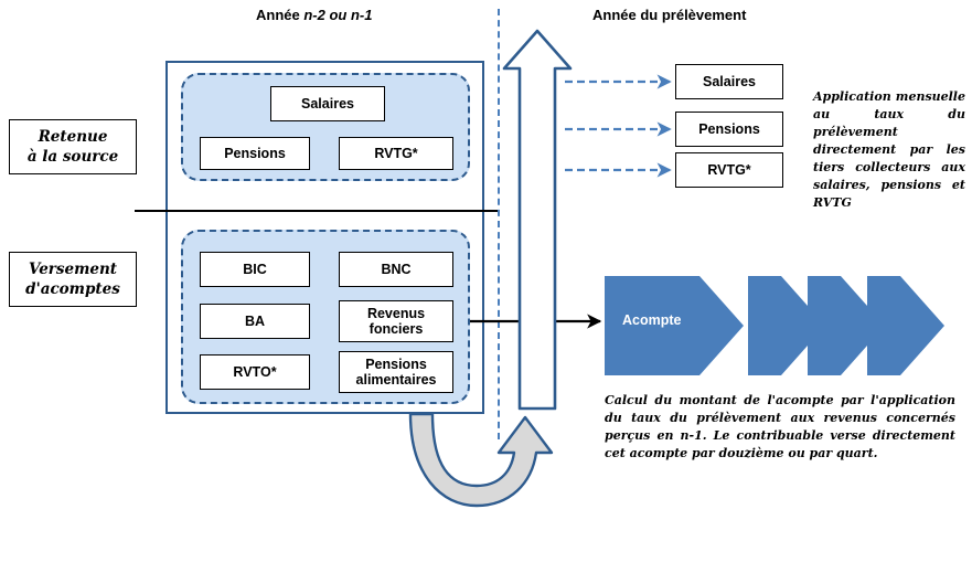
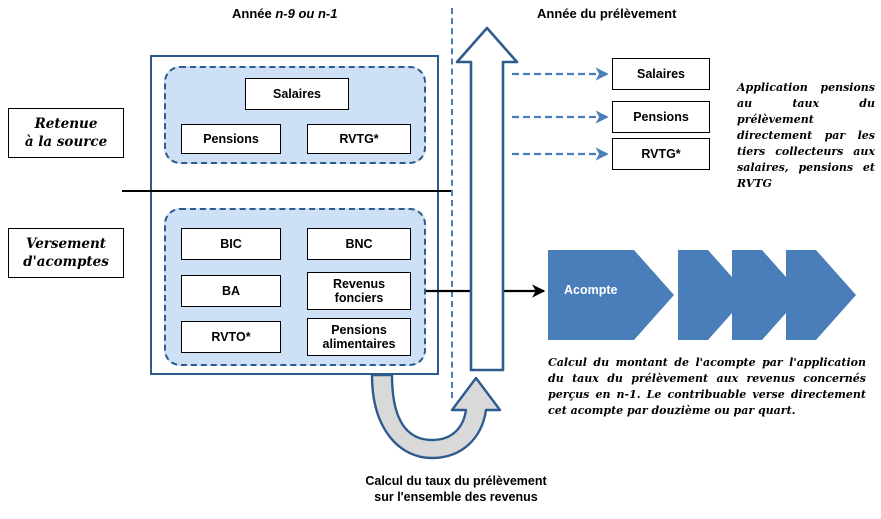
- Année n-2 ou n-1
+ Année n-9 ou n-1
  Année du prélèvement
  Retenue
  à la source
  Versement
  d'acomptes
  Salaires
  Pensions
  RVTG*
  BIC
  BNC
  BA
  Revenus fonciers
  RVTO*
  Pensions alimentaires
  Salaires
  Pensions
  RVTG*
  Acompte
- Application mensuelle au taux du prélèvement directement par les tiers collecteurs aux salaires, pensions et RVTG
+ Application pensions au taux du prélèvement directement par les tiers collecteurs aux salaires, pensions et RVTG
  Calcul du montant de l'acompte par l'application du taux du prélèvement aux revenus concernés perçus en n-1. Le contribuable verse directement cet acompte par douzième ou par quart.
+ Calcul du taux du prélèvement
+ sur l'ensemble des revenus
